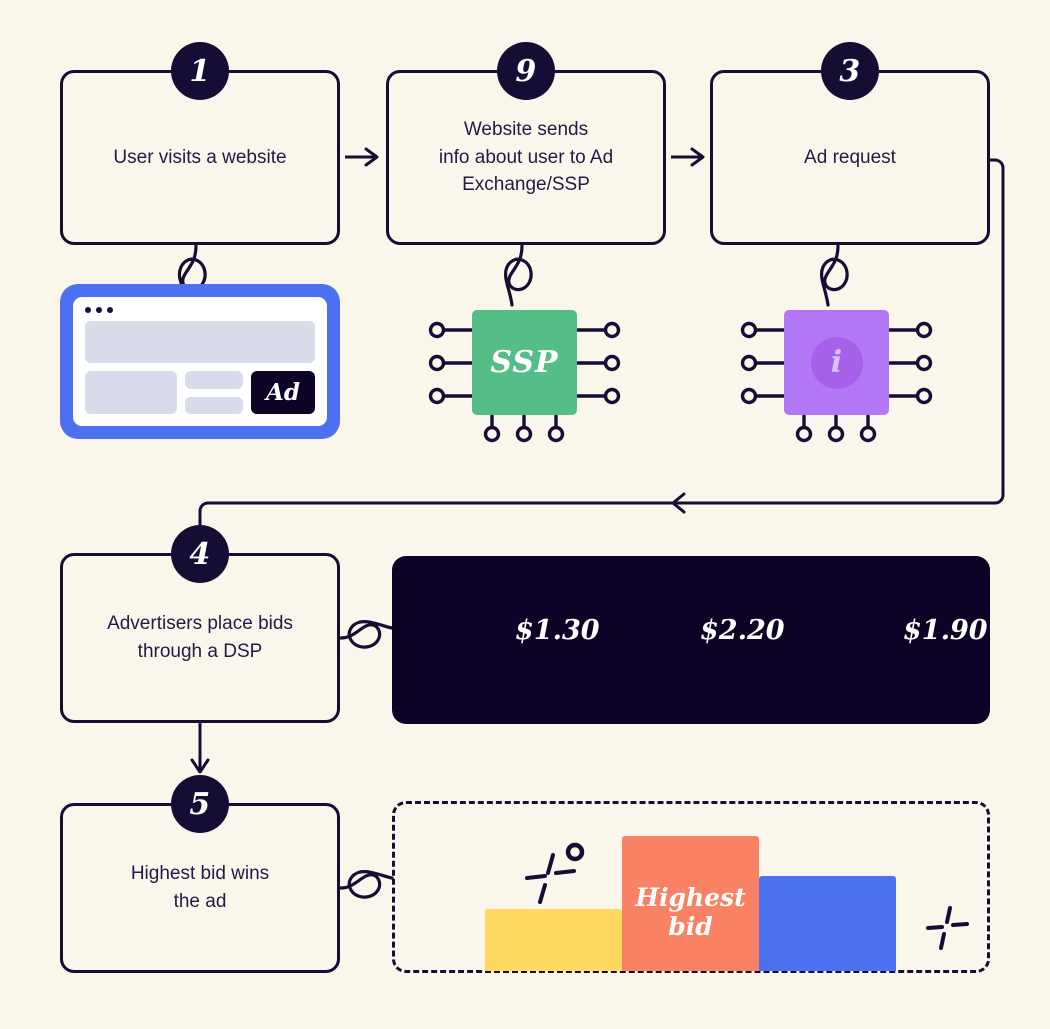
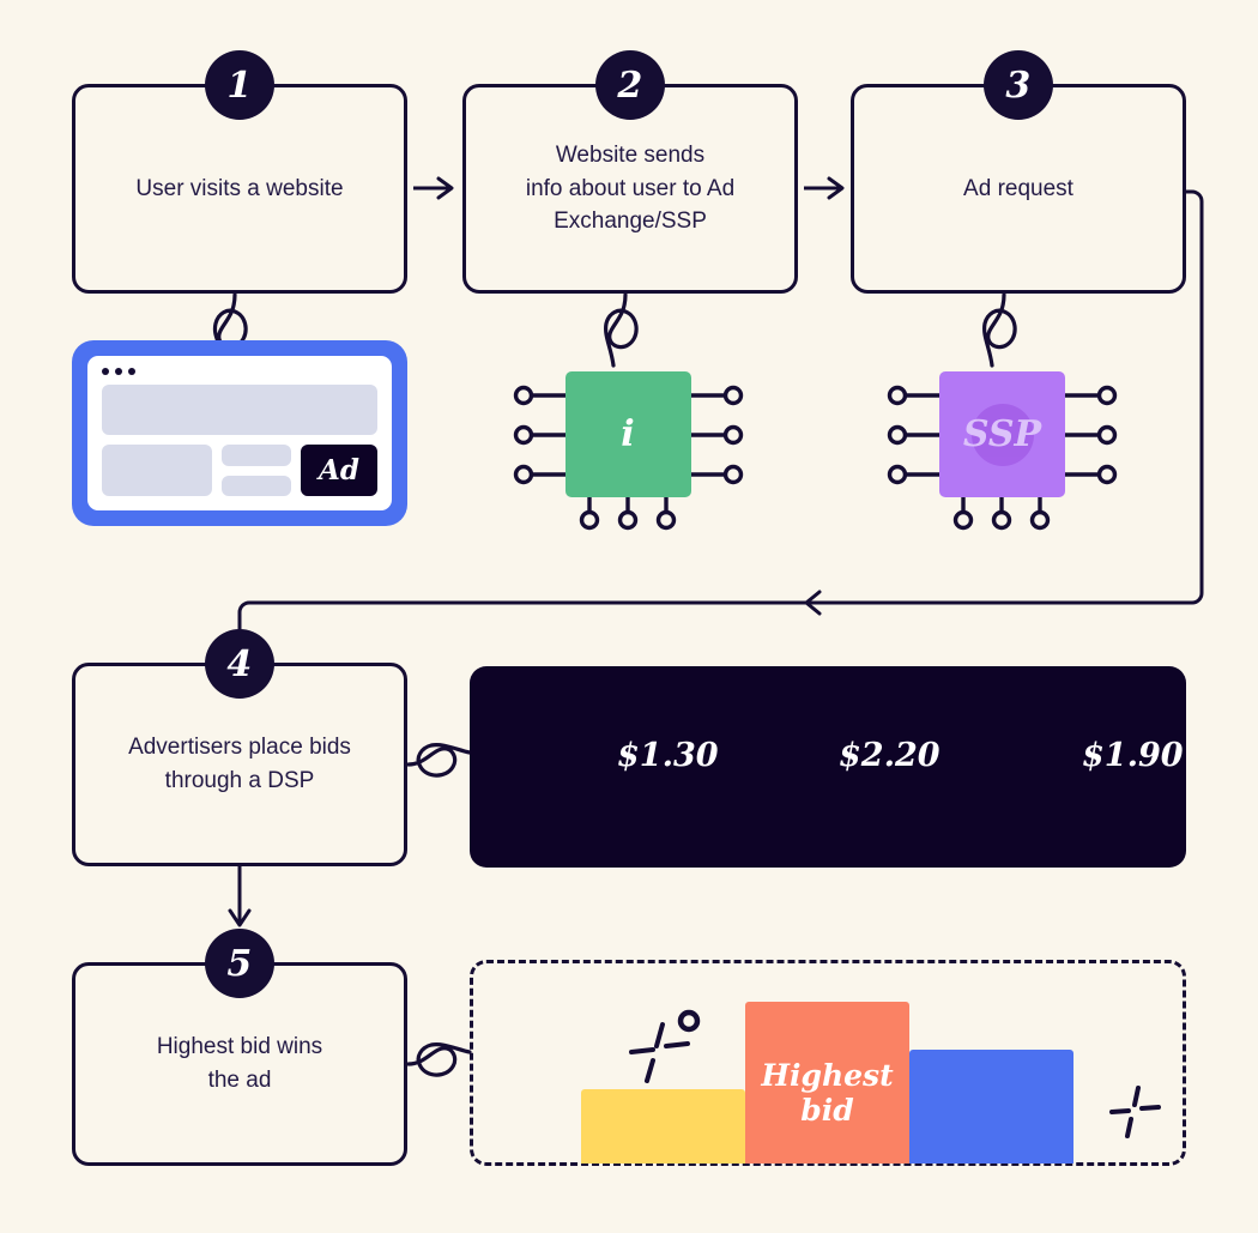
  User visits a website
  1
  Ad
  Website sends
  info about user to Ad
  Exchange/SSP
- 9
+ 2
- SSP
+ i
  Ad request
  3
- i
+ SSP
  Advertisers place bids
  through a DSP
  4
  $1.30
  $2.20
  $1.90
  Highest bid wins
  the ad
  5
  Highest
  bid
